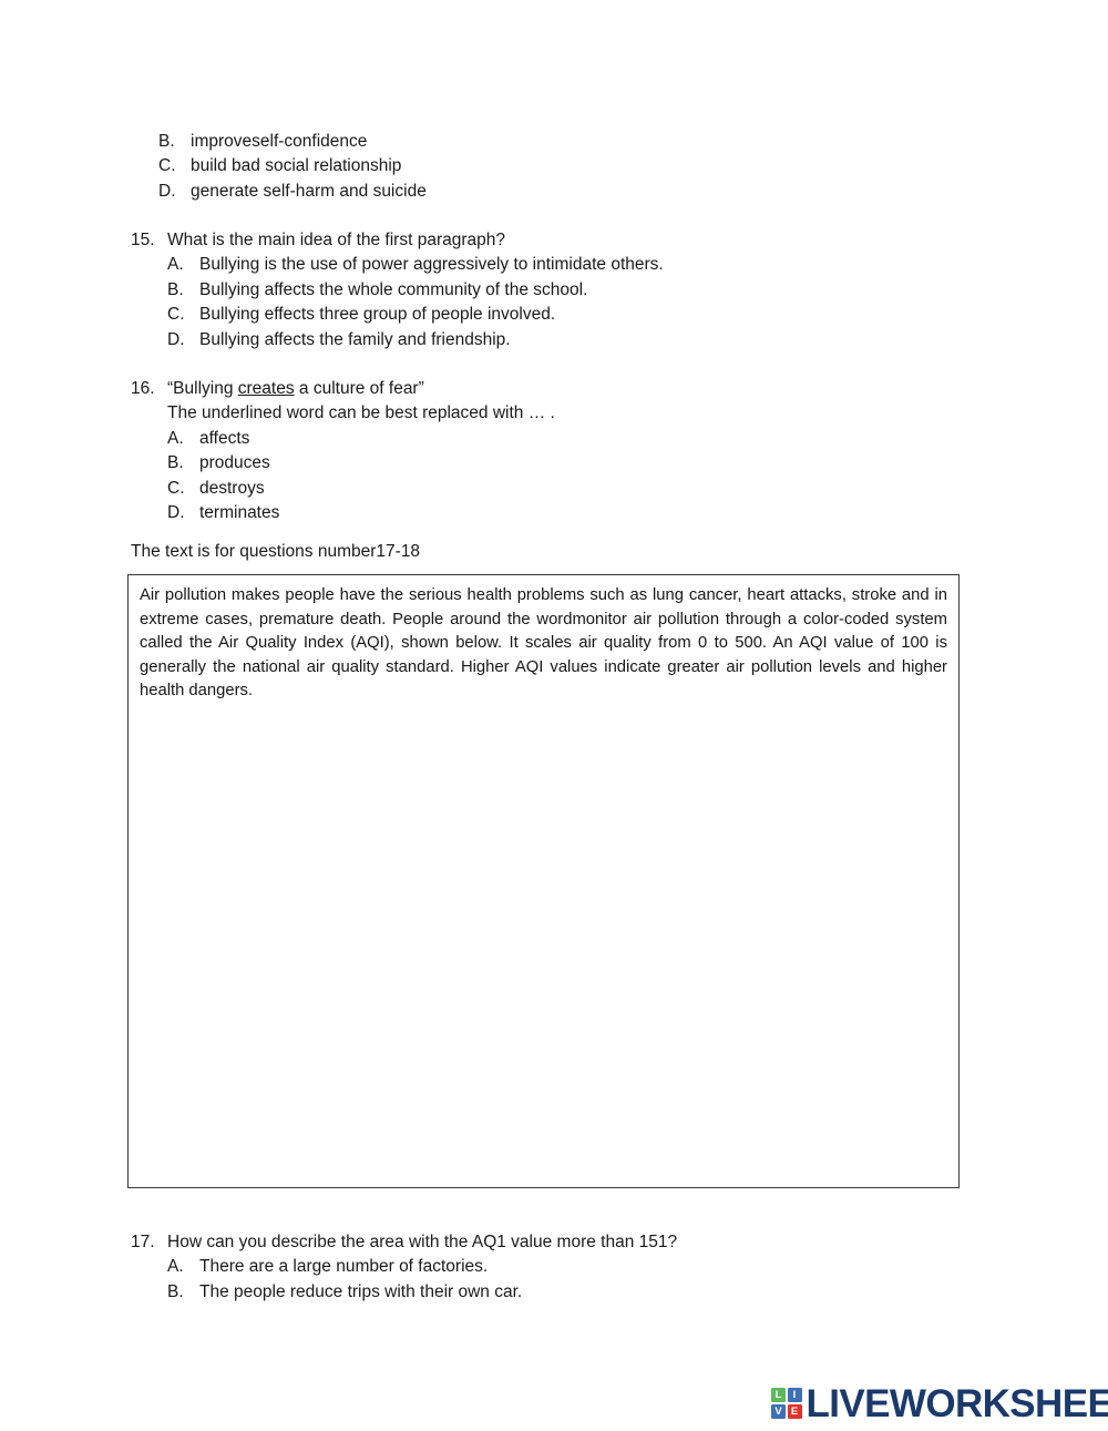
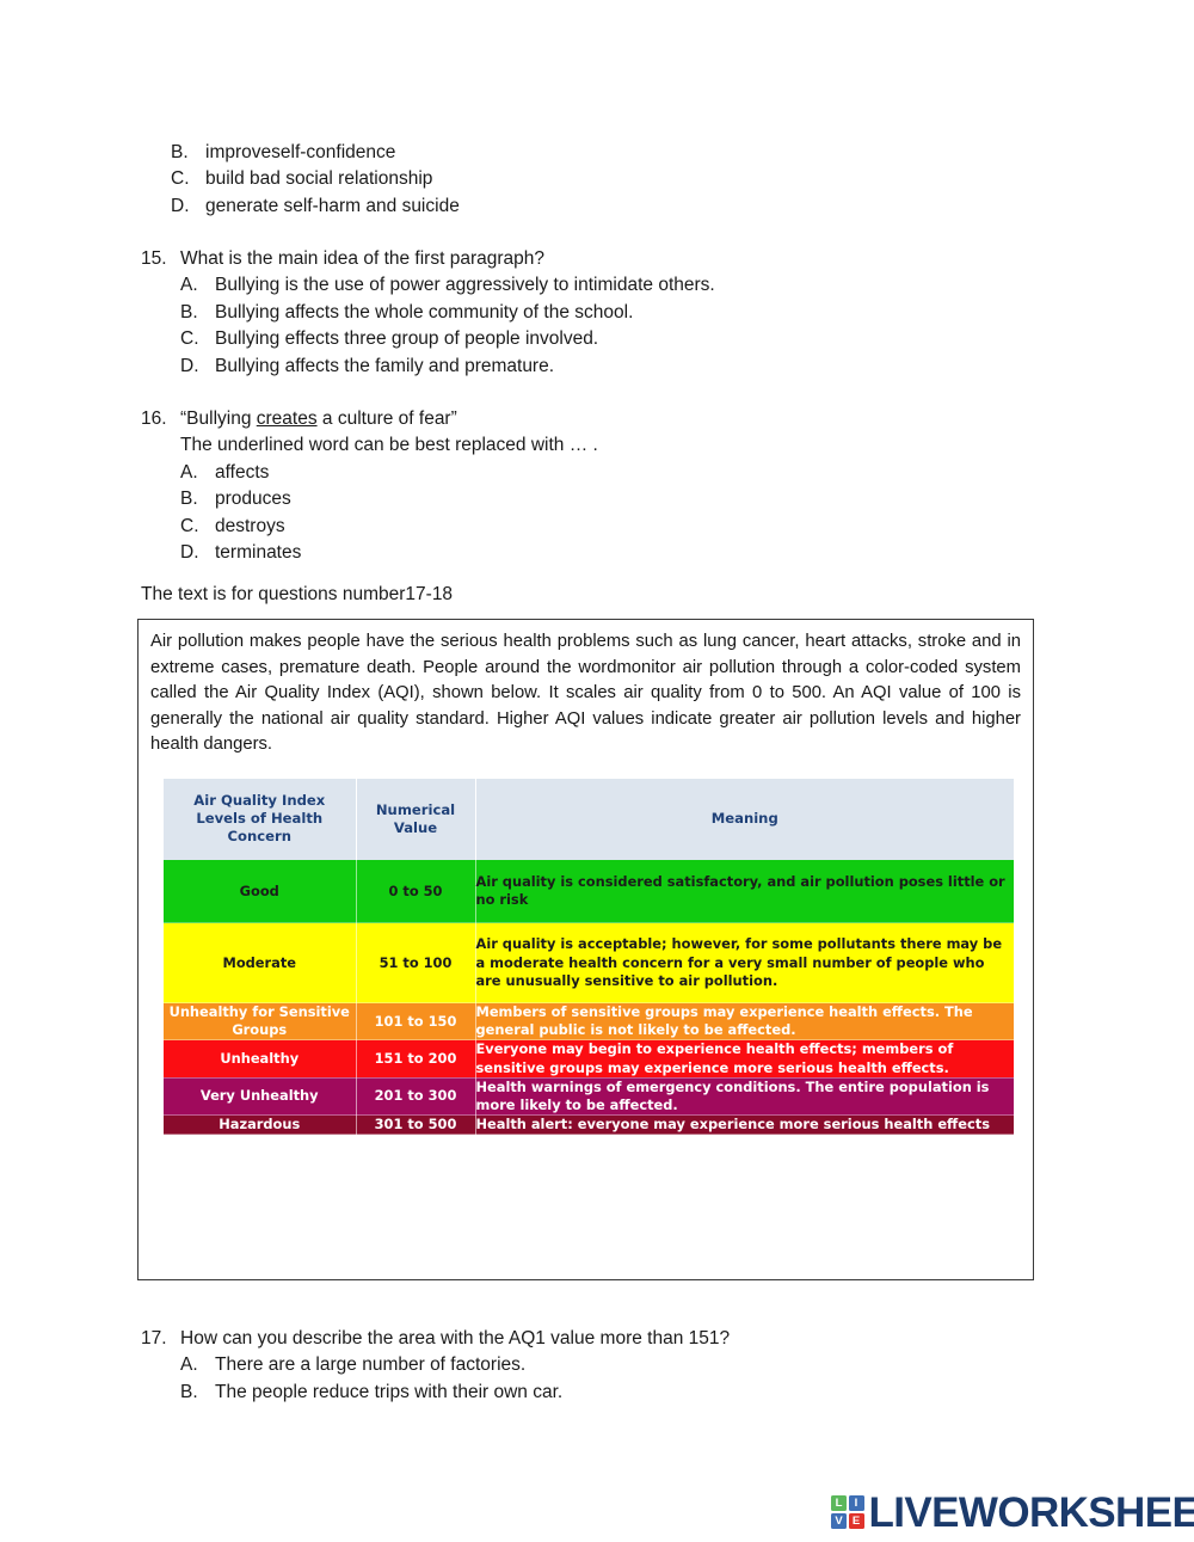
  B.
  improveself-confidence
  C.
  build bad social relationship
  D.
  generate self-harm and suicide
  15.
  What is the main idea of the first paragraph?
  A.
  Bullying is the use of power aggressively to intimidate others.
  B.
  Bullying affects the whole community of the school.
  C.
  Bullying effects three group of people involved.
  D.
- Bullying affects the family and friendship.
+ Bullying affects the family and premature.
  16.
  “Bullying creates a culture of fear”
  The underlined word can be best replaced with … .
  A.
  affects
  B.
  produces
  C.
  destroys
  D.
  terminates
  The text is for questions number17-18
  Air pollution makes people have the serious health problems such as lung cancer, heart attacks, stroke and in extreme cases, premature death. People around the wordmonitor air pollution through a color-coded system called the Air Quality Index (AQI), shown below. It scales air quality from 0 to 500. An AQI value of 100 is generally the national air quality standard. Higher AQI values indicate greater air pollution levels and higher health dangers.
+ Air Quality Index Levels of Health Concern	Numerical Value	Meaning
+ Good	0 to 50	Air quality is considered satisfactory, and air pollution poses little or no risk
+ Moderate	51 to 100	Air quality is acceptable; however, for some pollutants there may be a moderate health concern for a very small number of people who are unusually sensitive to air pollution.
+ Unhealthy for Sensitive Groups	101 to 150	Members of sensitive groups may experience health effects. The general public is not likely to be affected.
+ Unhealthy	151 to 200	Everyone may begin to experience health effects; members of sensitive groups may experience more serious health effects.
+ Very Unhealthy	201 to 300	Health warnings of emergency conditions. The entire population is more likely to be affected.
+ Hazardous	301 to 500	Health alert: everyone may experience more serious health effects
  17.
  How can you describe the area with the AQ1 value more than 151?
  A.
  There are a large number of factories.
  B.
  The people reduce trips with their own car.
  L
  I
  V
  E
  LIVEWORKSHEE
